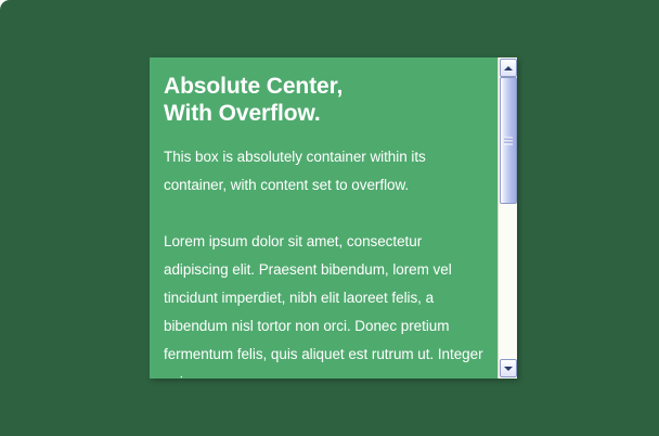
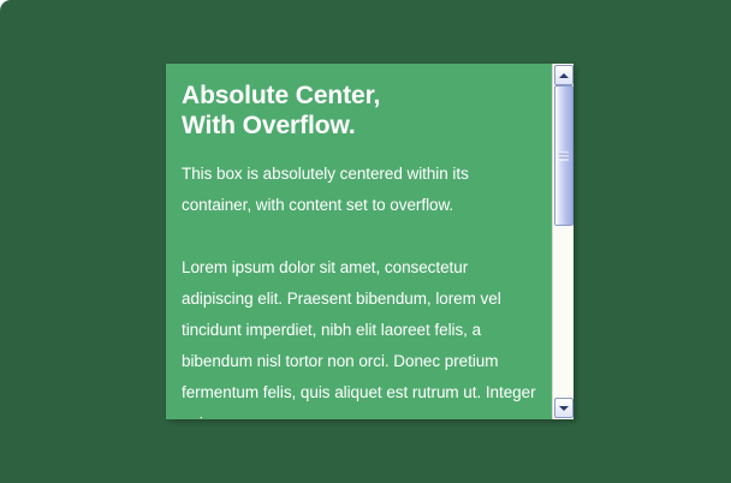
  Absolute Center,
  With Overflow.
- This box is absolutely container within its container, with content set to overflow.
+ This box is absolutely centered within its container, with content set to overflow.
  Lorem ipsum dolor sit amet, consectetur adipiscing elit. Praesent bibendum, lorem vel tincidunt imperdiet, nibh elit laoreet felis, a bibendum nisl tortor non orci. Donec pretium fermentum felis, quis aliquet est rutrum ut. Integer
